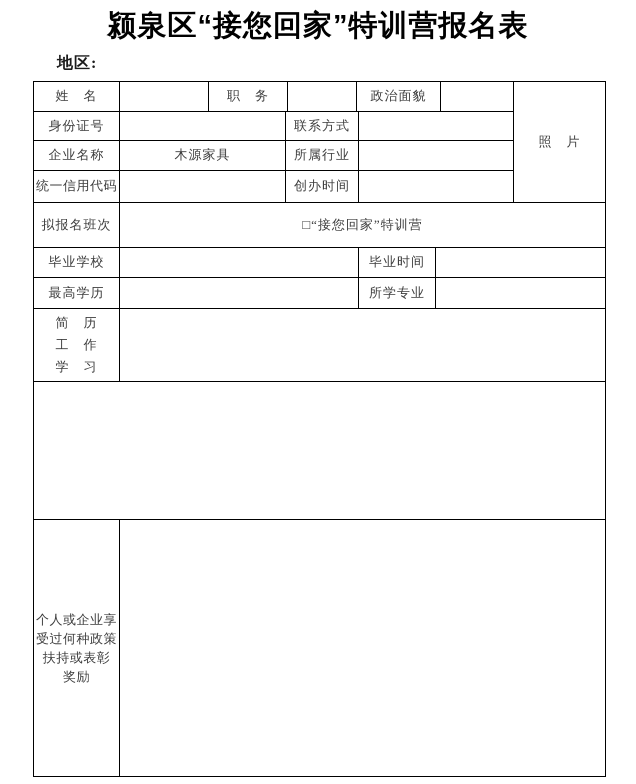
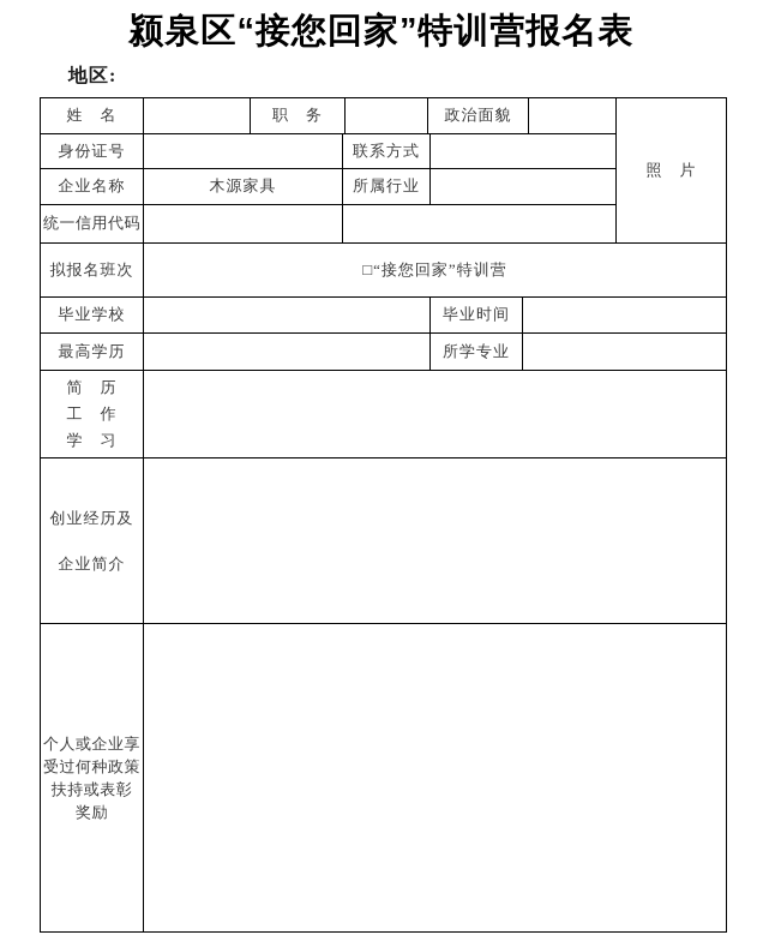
  颍泉区“接您回家”特训营报名表
  地区:
  姓 名
  职 务
  政治面貌
  身份证号
  联系方式
  企业名称
  木源家具
  所属行业
  统一信用代码
- 创办时间
  照 片
  拟报名班次
  □“接您回家”特训营
  毕业学校
  毕业时间
  最高学历
  所学专业
  简 历
  工 作
  学 习
+ 创业经历及
+ 企业简介
  个人或企业享
  受过何种政策
  扶持或表彰
  奖励
